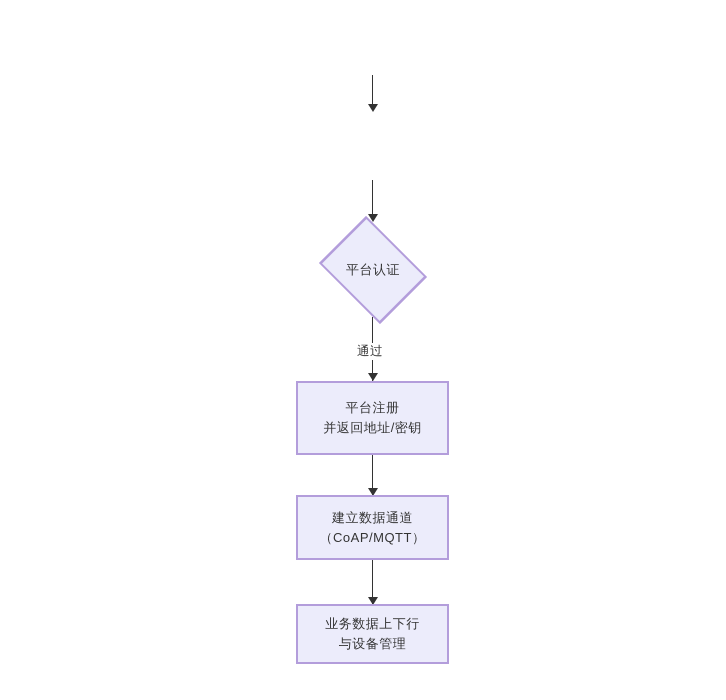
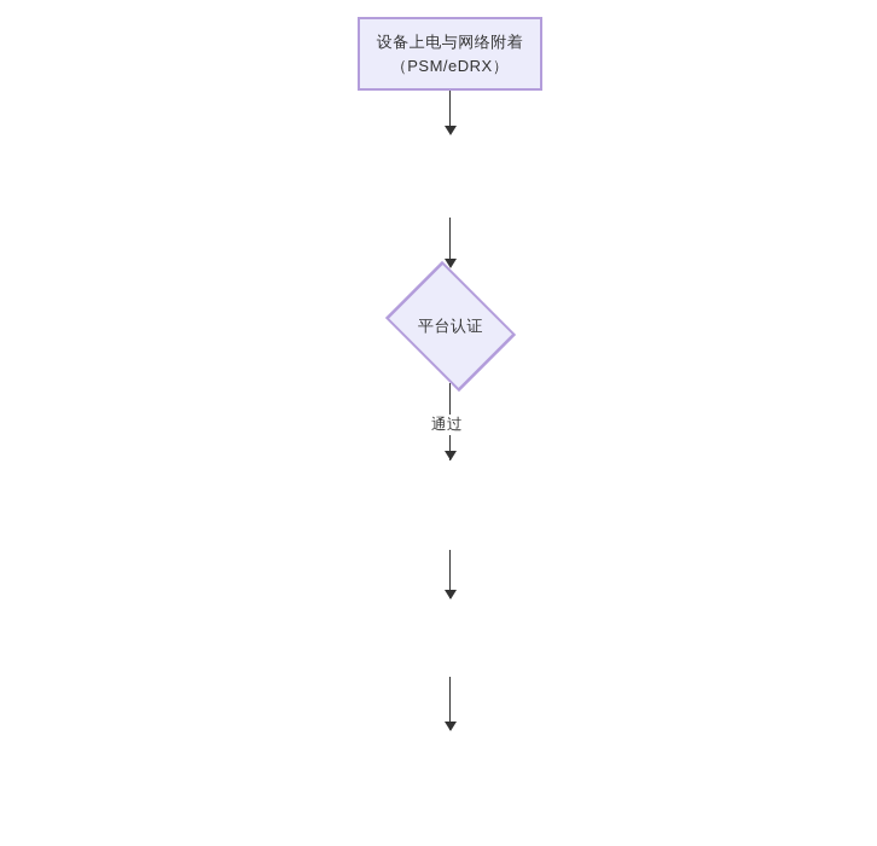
+ 设备上电与网络附着
+ （PSM/eDRX）
  平台认证
  通过
- 平台注册
- 并返回地址/密钥
- 建立数据通道
- （CoAP/MQTT）
- 业务数据上下行
- 与设备管理
